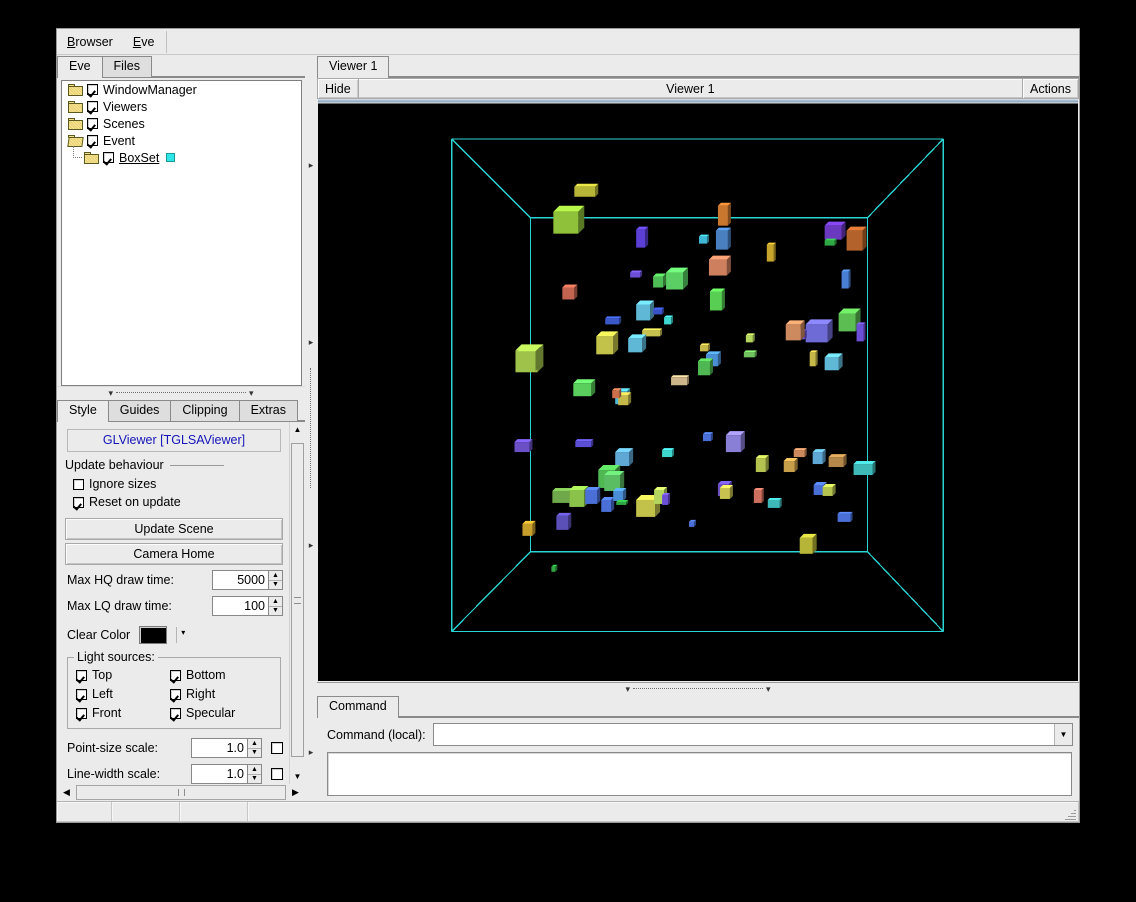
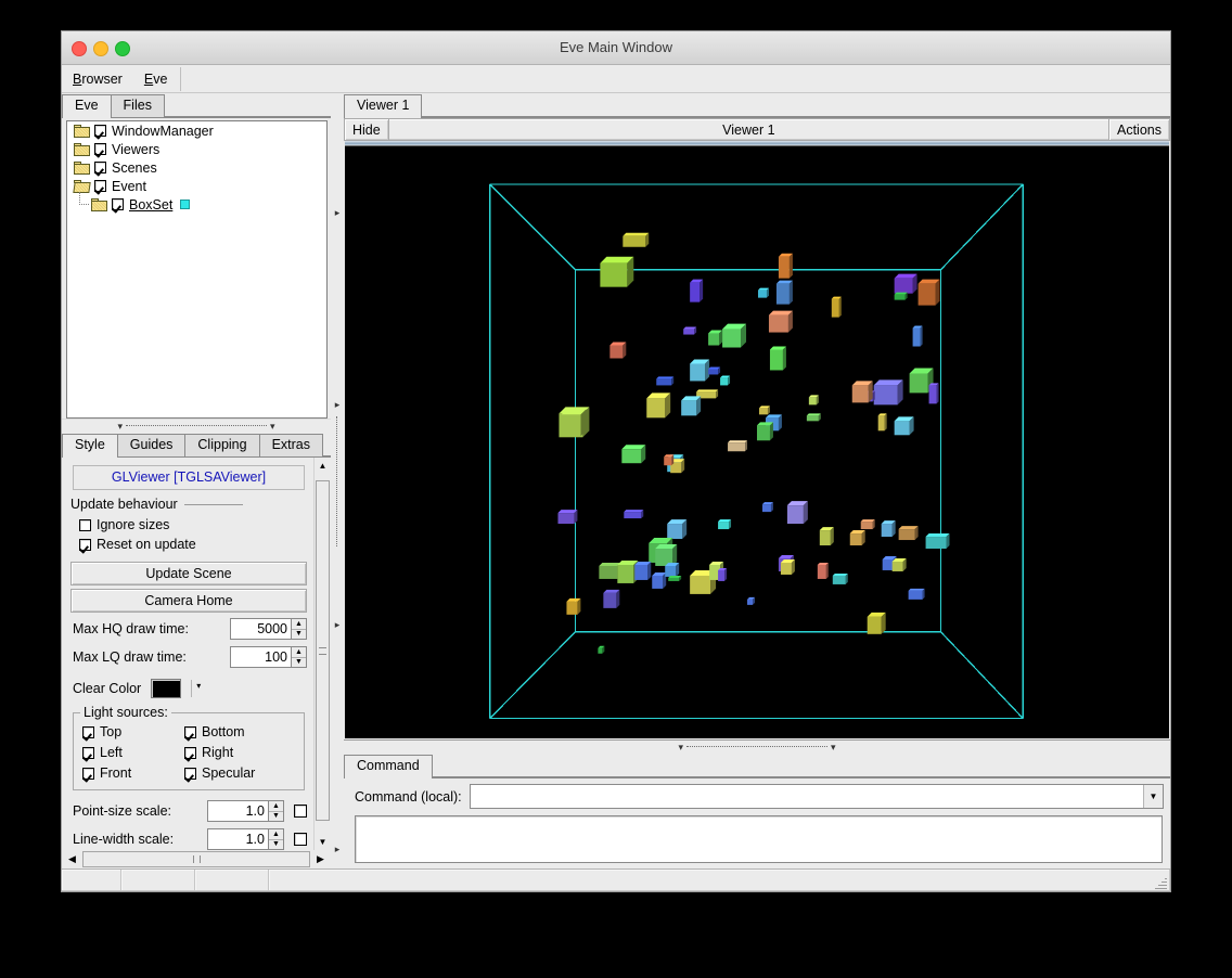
+ Eve Main Window
  B
  rowser
  E
  ve
  Eve
  Files
  WindowManager
  Viewers
  Scenes
  Event
  BoxSet
  ▾
  ▾
  Style
  Guides
  Clipping
  Extras
  GLViewer [TGLSAViewer]
  Update behaviour
  Ignore sizes
  Reset on update
  Update Scene
  Camera Home
  Max HQ draw time:
  5000
  Max LQ draw time:
  100
  Clear Color
  ▾
  Light sources:
  Top
  Bottom
  Left
  Right
  Front
  Specular
  Point-size scale:
  1.0
  Line-width scale:
  1.0
  ▲
  ▼
  ◀
  ▶
  ▸
  ▸
  ▸
  ▸
  Viewer 1
  Hide
  Viewer 1
  Actions
  ▾
  ▾
  Command
  Command (local):
  ▼
